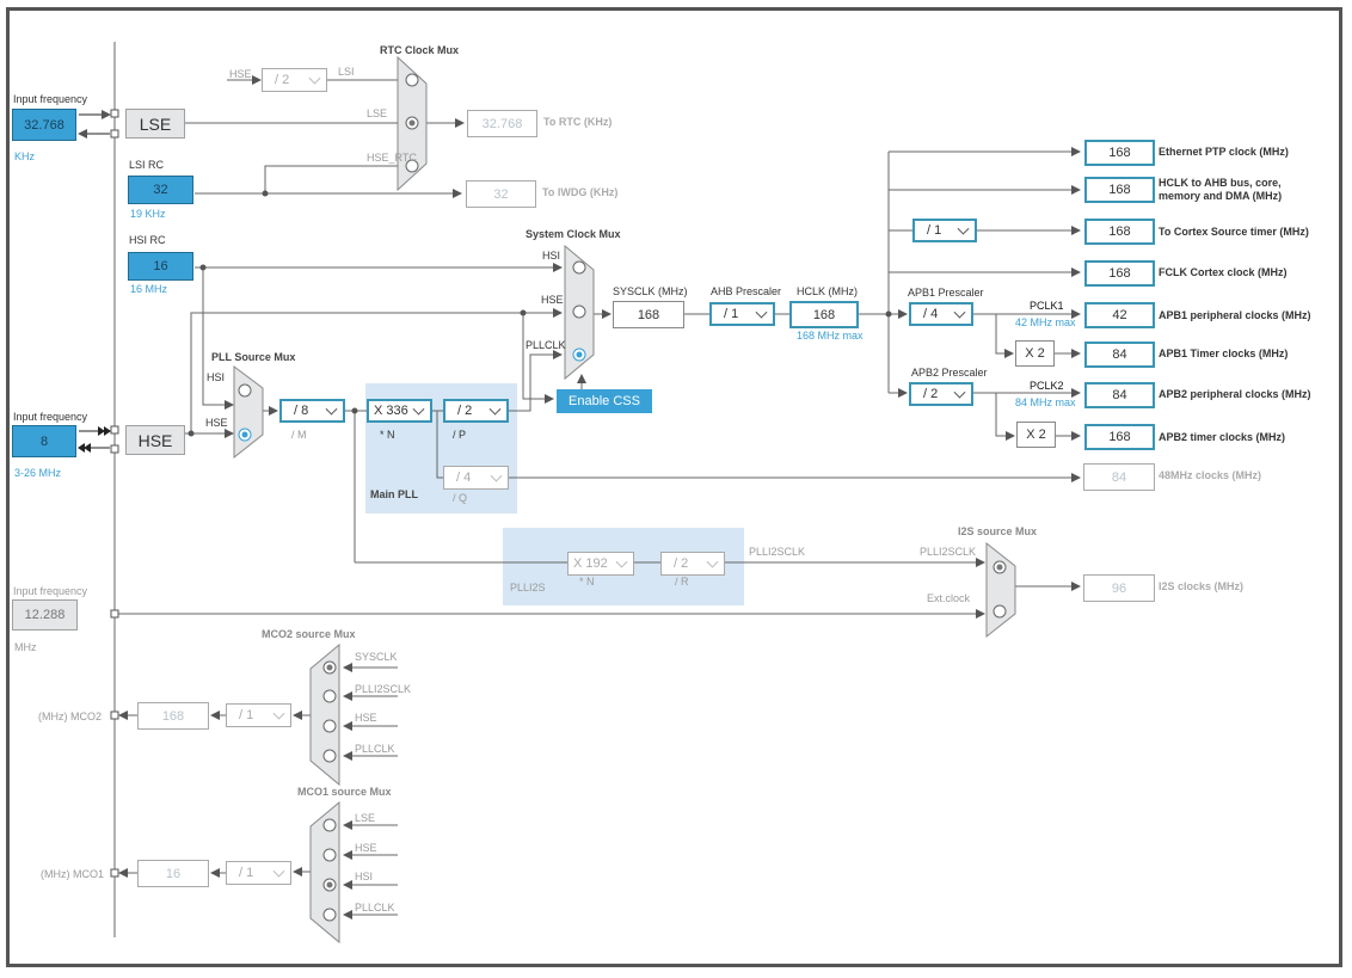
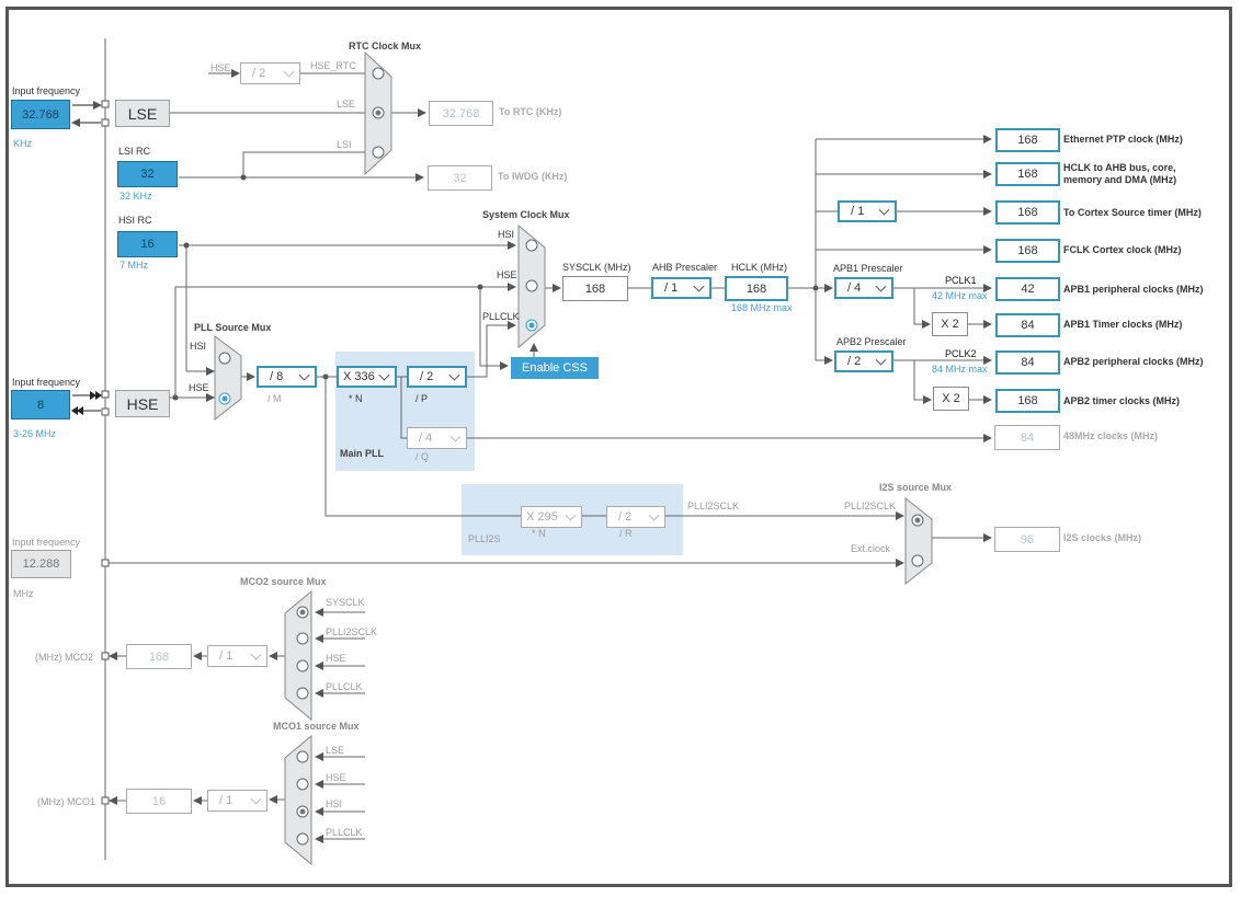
  Input frequency
  32.768
  KHz
  LSE
  LSI RC
  32
- 19 KHz
+ 32 KHz
  HSI RC
  16
- 16 MHz
+ 7 MHz
  RTC Clock Mux
  HSE
  / 2
- LSI
+ HSE_RTC
  LSE
- HSE_RTC
+ LSI
  32.768
  To RTC (KHz)
  32
  To IWDG (KHz)
  Input frequency
  8
  3-26 MHz
  HSE
  PLL Source Mux
  HSI
  HSE
  / 8
  / M
  X 336
  * N
  / 2
  / P
  / 4
  / Q
  Main PLL
  System Clock Mux
  HSI
  HSE
  PLLCLK
  Enable CSS
  SYSCLK (MHz)
  168
  AHB Prescaler
  / 1
  HCLK (MHz)
  168
  168 MHz max
  / 1
  APB1 Prescaler
  / 4
  PCLK1
  42 MHz max
  X 2
  APB2 Prescaler
  / 2
  PCLK2
  84 MHz max
  X 2
  168
  Ethernet PTP clock (MHz)
  168
  HCLK to AHB bus, core, memory and DMA (MHz)
  168
  To Cortex Source timer (MHz)
  168
  FCLK Cortex clock (MHz)
  42
  APB1 peripheral clocks (MHz)
  84
  APB1 Timer clocks (MHz)
  84
  APB2 peripheral clocks (MHz)
  168
  APB2 timer clocks (MHz)
  84
  48MHz clocks (MHz)
- X 192
+ X 295
  * N
  / 2
  / R
  PLLI2S
  PLLI2SCLK
  I2S source Mux
  PLLI2SCLK
  Ext.clock
  96
  I2S clocks (MHz)
  Input frequency
  12.288
  MHz
  MCO2 source Mux
  SYSCLK
  PLLI2SCLK
  HSE
  PLLCLK
  / 1
  168
  (MHz) MCO2
  MCO1 source Mux
  LSE
  HSE
  HSI
  PLLCLK
  / 1
  16
  (MHz) MCO1
